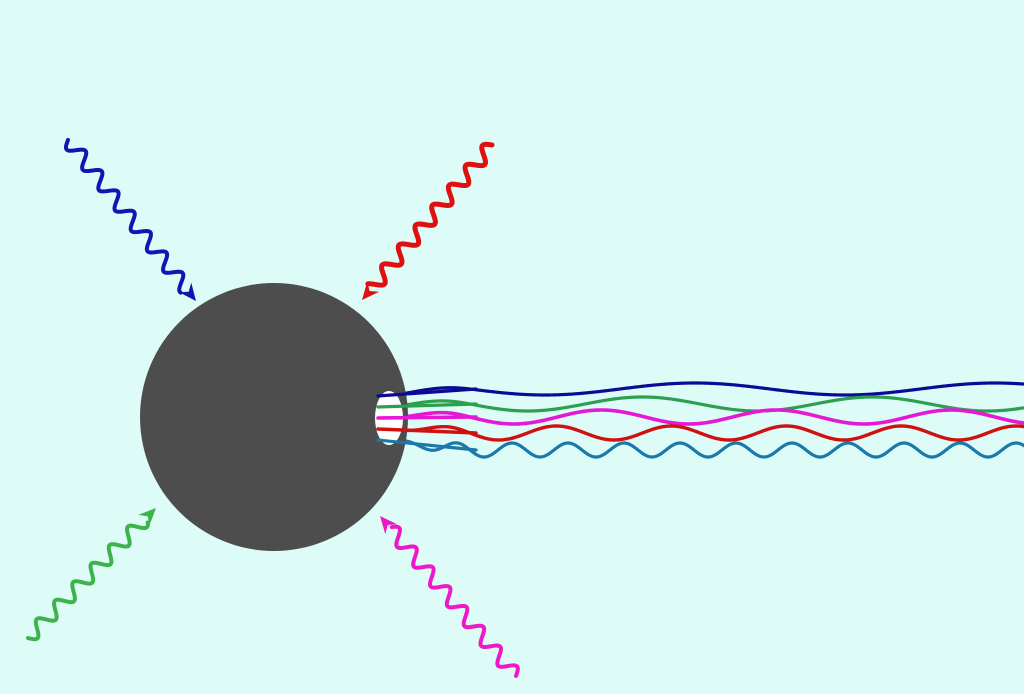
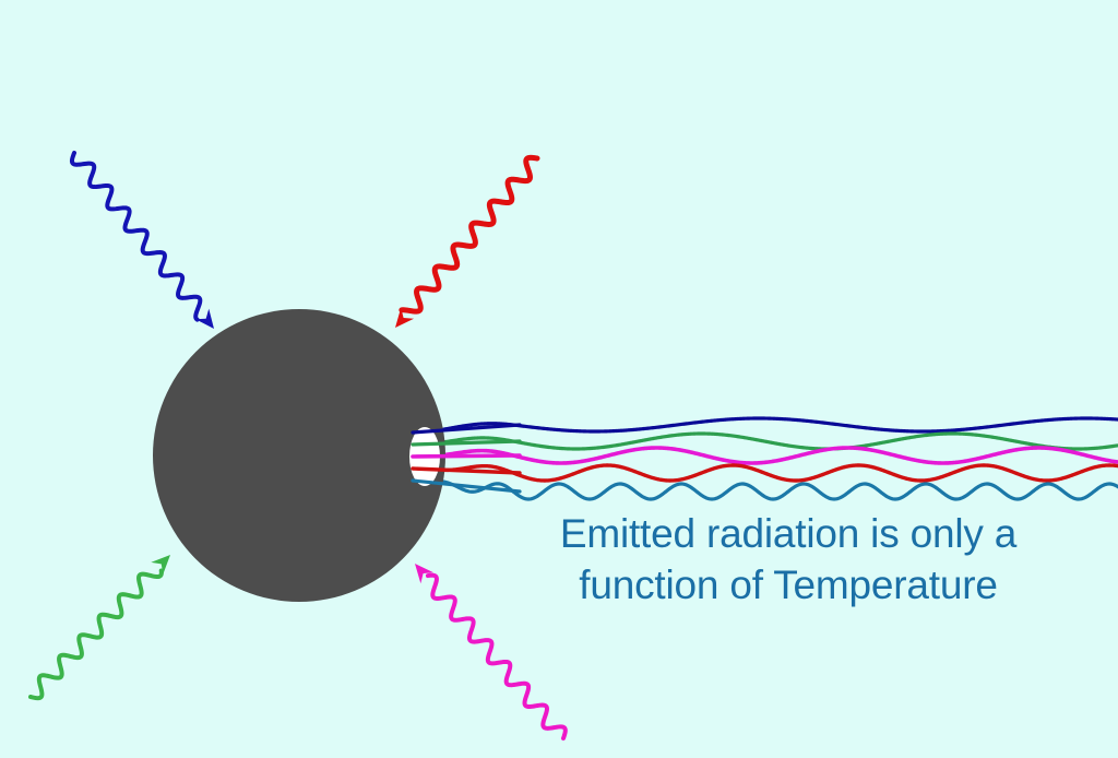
+ Emitted radiation is only a
+ function of Temperature
